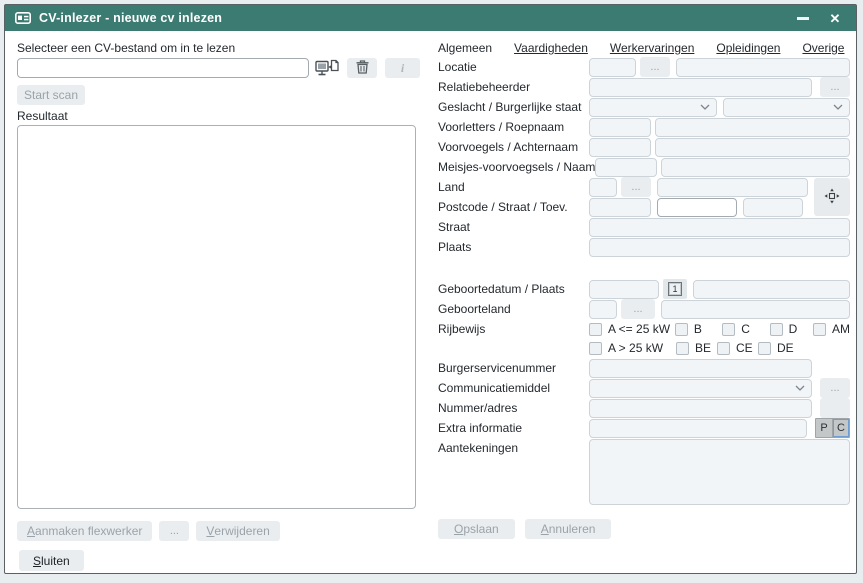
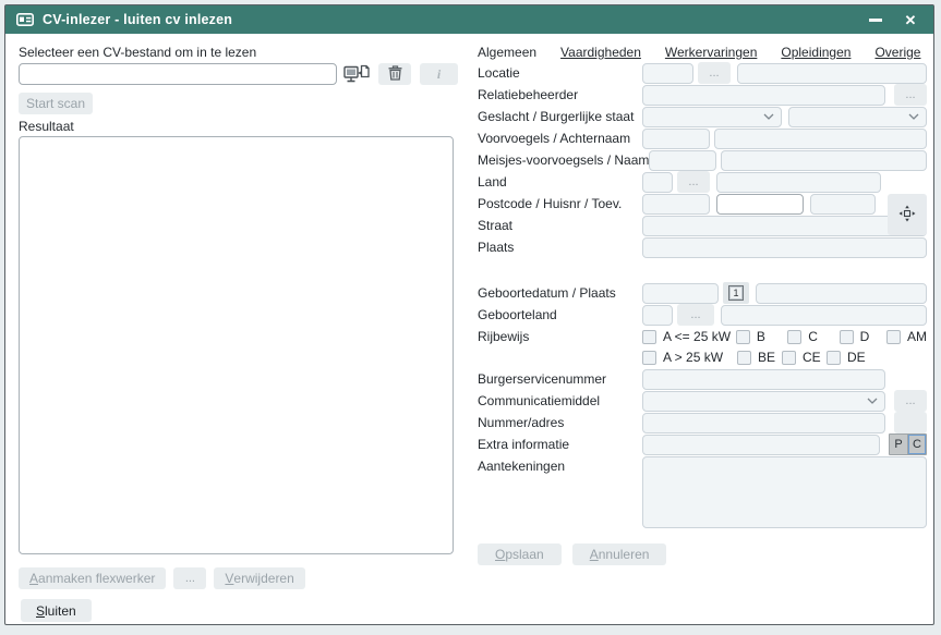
- CV-inlezer - nieuwe cv inlezen
+ CV-inlezer - luiten cv inlezen
  ✕
  Selecteer een CV-bestand om in te lezen
  i
  Start scan
  Resultaat
  A
  anmaken flexwerker
  ...
  V
  erwijderen
  S
  luiten
  Algemeen
  Vaardigheden
  Werkervaringen
  Opleidingen
  Overige
  Locatie
  ...
  Relatiebeheerder
  ...
  Geslacht / Burgerlijke staat
- Voorletters / Roepnaam
  Voorvoegels / Achternaam
  Meisjes-voorvoegsels / Naam
  Land
  ...
- Postcode / Straat / Toev.
+ Postcode / Huisnr / Toev.
  Straat
  Plaats
  Geboortedatum / Plaats
  1
  Geboorteland
  ...
  Rijbewijs
  A <= 25 kW
  B
  C
  D
  AM
  A > 25 kW
  BE
  CE
  DE
  Burgerservicenummer
  Communicatiemiddel
  ...
  Nummer/adres
  Extra informatie
  P
  C
  Aantekeningen
  O
  pslaan
  A
  nnuleren
